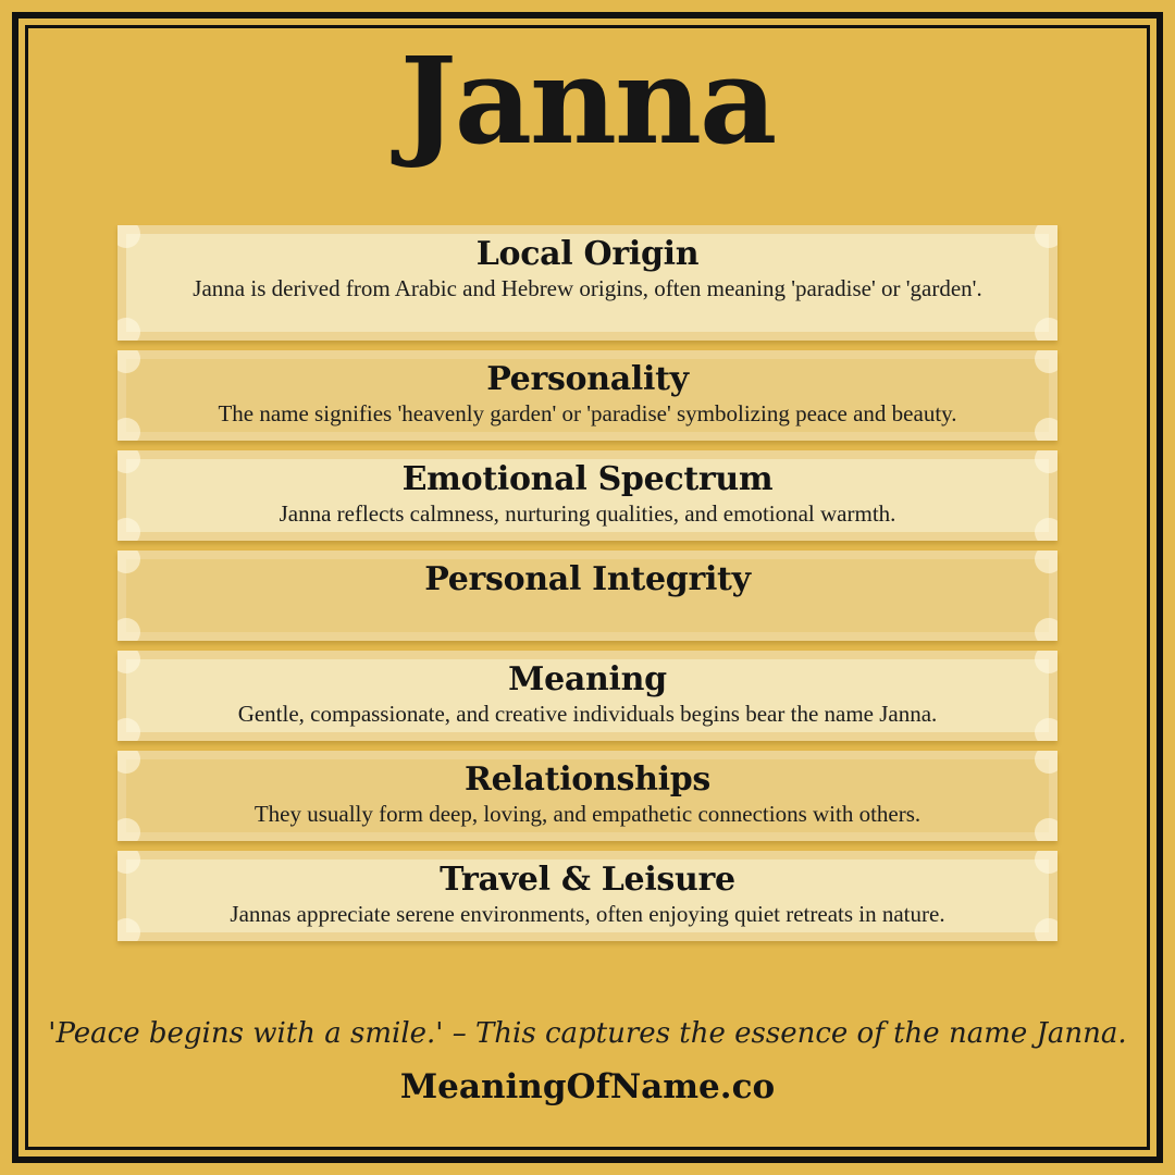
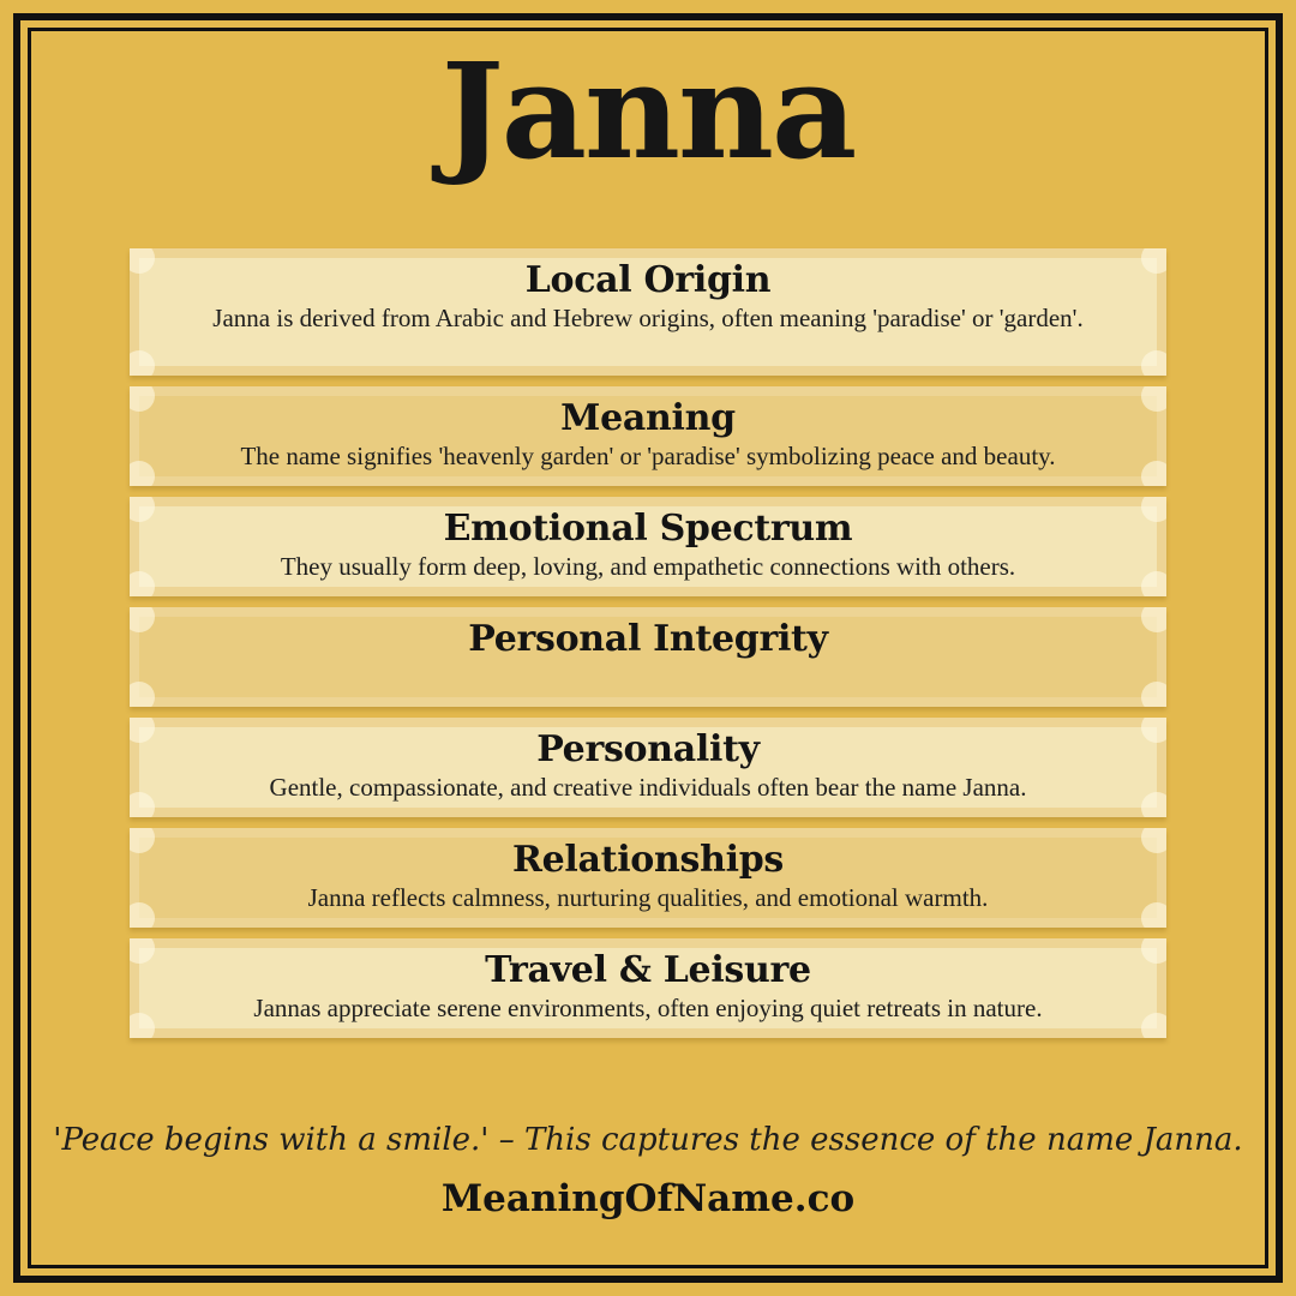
  Janna
  Local Origin
  Janna is derived from Arabic and Hebrew origins, often meaning 'paradise' or 'garden'.
- Personality
+ Meaning
  The name signifies 'heavenly garden' or 'paradise' symbolizing peace and beauty.
  Emotional Spectrum
- Janna reflects calmness, nurturing qualities, and emotional warmth.
+ They usually form deep, loving, and empathetic connections with others.
  Personal Integrity
- Meaning
+ Personality
- Gentle, compassionate, and creative individuals begins bear the name Janna.
+ Gentle, compassionate, and creative individuals often bear the name Janna.
  Relationships
- They usually form deep, loving, and empathetic connections with others.
+ Janna reflects calmness, nurturing qualities, and emotional warmth.
  Travel & Leisure
  Jannas appreciate serene environments, often enjoying quiet retreats in nature.
  'Peace begins with a smile.' – This captures the essence of the name Janna.
  MeaningOfName.co
